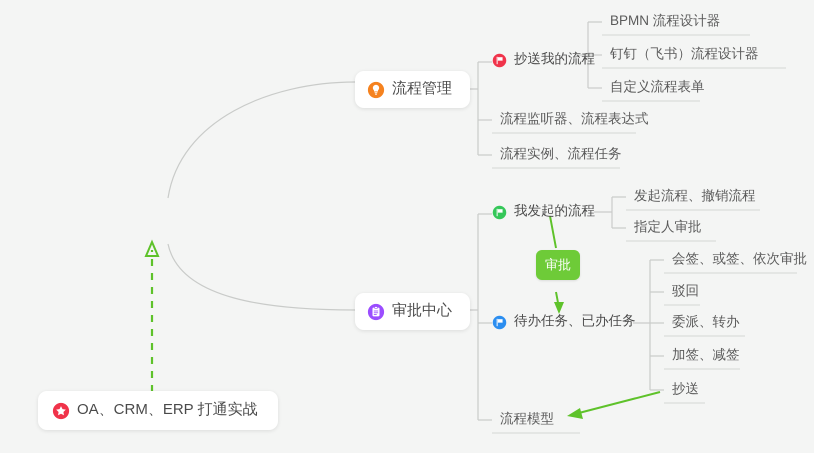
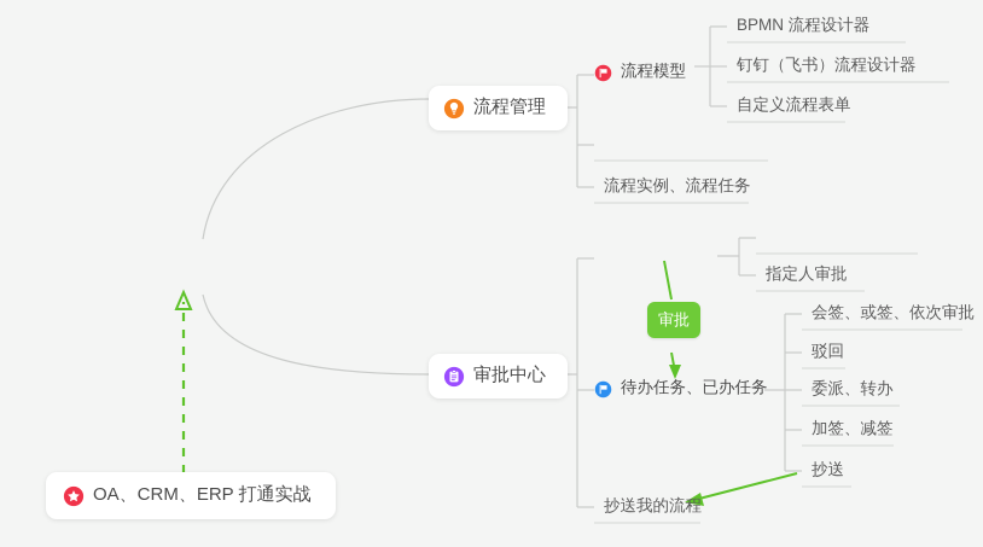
  流程管理
- 抄送我的流程
+ 流程模型
  BPMN 流程设计器
  钉钉（飞书）流程设计器
  自定义流程表单
- 流程监听器、流程表达式
  流程实例、流程任务
  审批中心
- 我发起的流程
- 发起流程、撤销流程
  指定人审批
  审批
  待办任务、已办任务
  会签、或签、依次审批
  驳回
  委派、转办
  加签、减签
  抄送
- 流程模型
+ 抄送我的流程
  OA、CRM、ERP 打通实战
